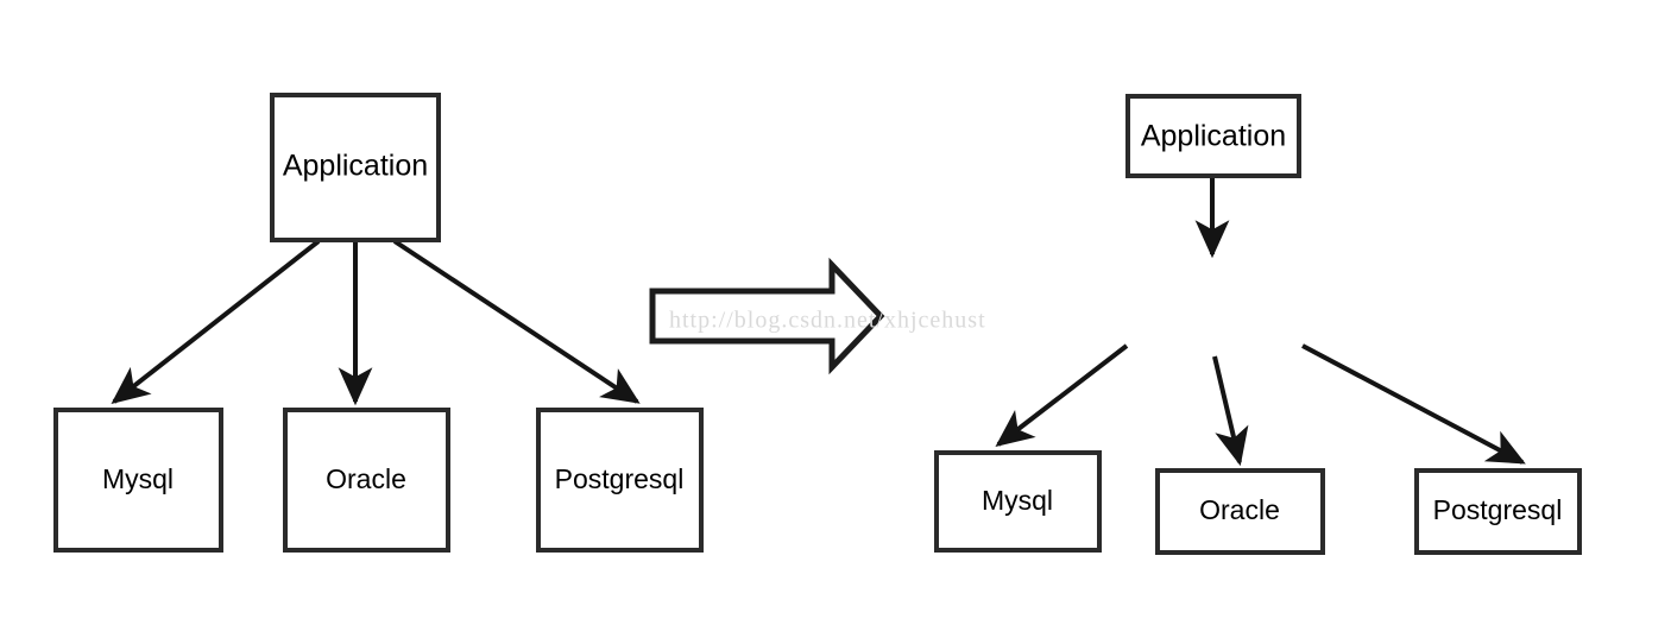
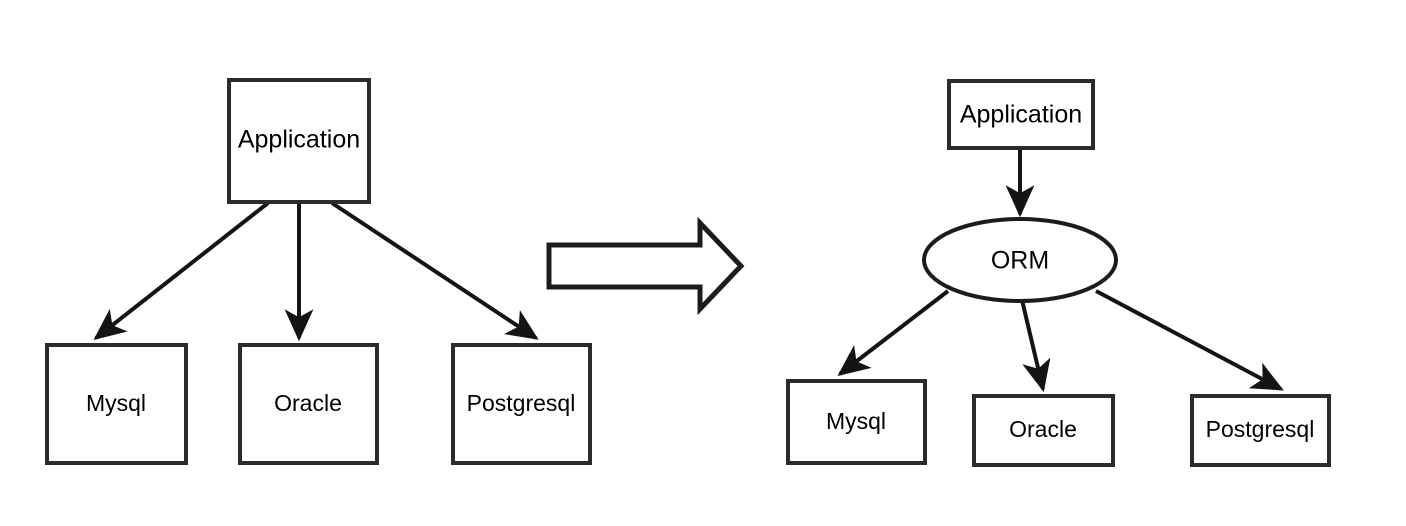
  Application
  Mysql
  Oracle
  Postgresql
- http://blog.csdn.net/xhjcehust
  Application
+ ORM
  Mysql
  Oracle
  Postgresql
